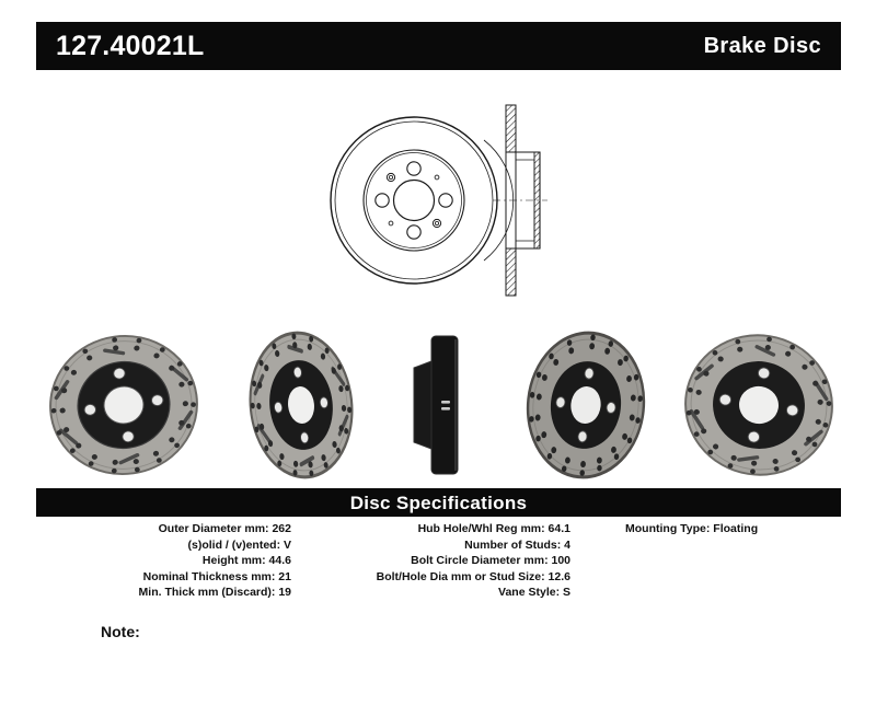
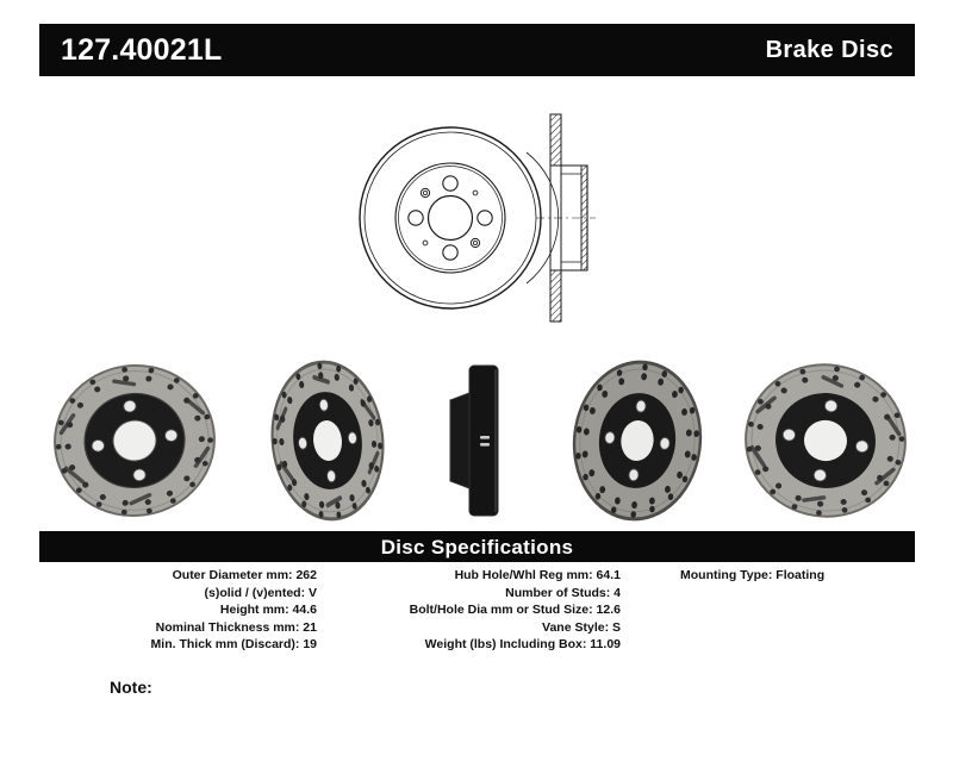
  127.40021L
  Brake Disc
  Disc Specifications
  Outer Diameter mm: 262
  (s)olid / (v)ented: V
  Height mm: 44.6
  Nominal Thickness mm: 21
  Min. Thick mm (Discard): 19
  Hub Hole/Whl Reg mm: 64.1
  Number of Studs: 4
- Bolt Circle Diameter mm: 100
  Bolt/Hole Dia mm or Stud Size: 12.6
  Vane Style: S
+ Weight (lbs) Including Box: 11.09
  Mounting Type: Floating
  Note:
